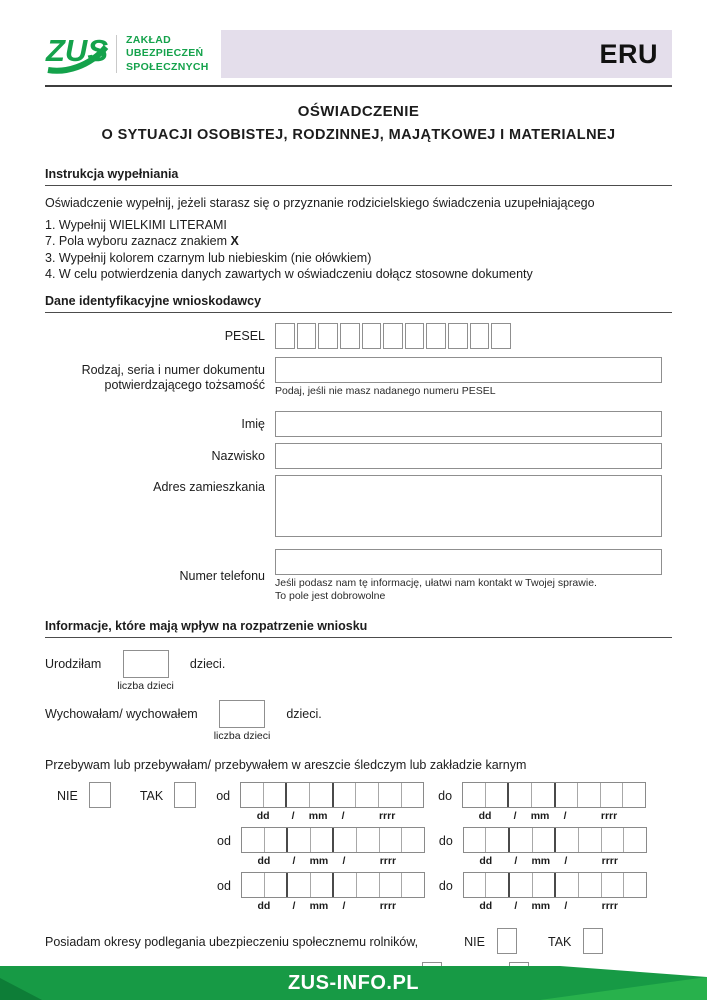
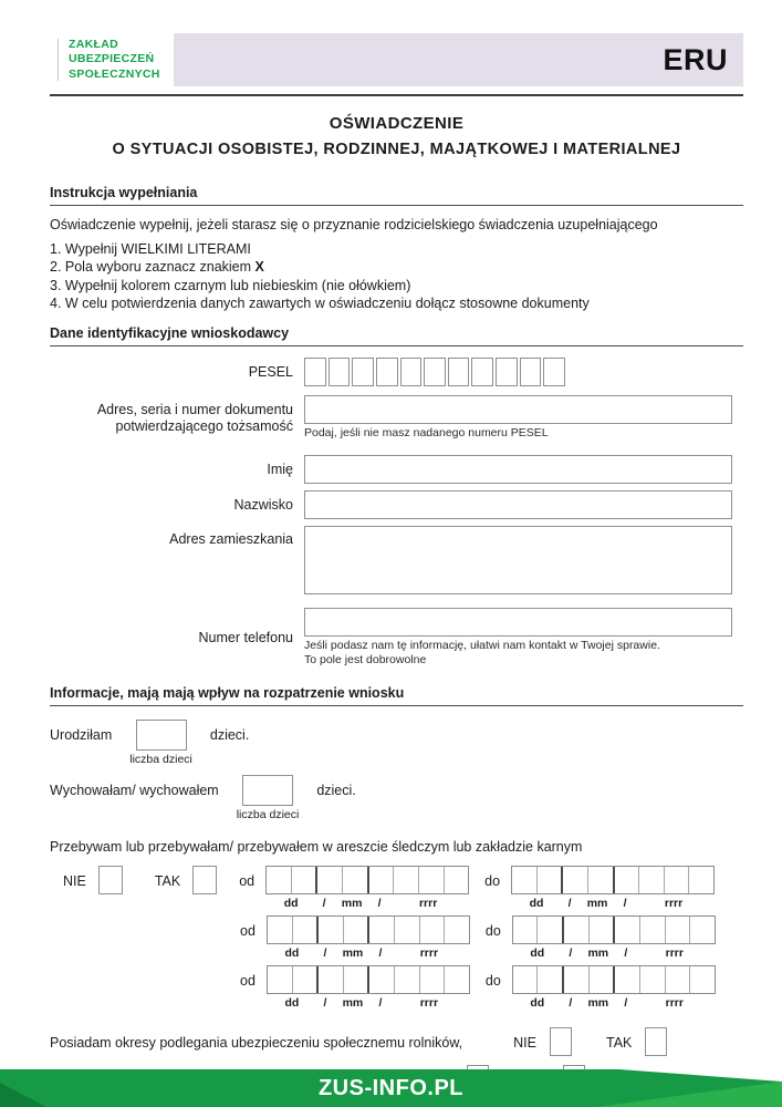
- ZUS
  ZAKŁAD
  UBEZPIECZEŃ
  SPOŁECZNYCH
  ERU
  OŚWIADCZENIE
  O SYTUACJI OSOBISTEJ, RODZINNEJ, MAJĄTKOWEJ I MATERIALNEJ
  Instrukcja wypełniania
  Oświadczenie wypełnij, jeżeli starasz się o przyznanie rodzicielskiego świadczenia uzupełniającego
  1. Wypełnij WIELKIMI LITERAMI
- 7. Pola wyboru zaznacz znakiem X
+ 2. Pola wyboru zaznacz znakiem X
  3. Wypełnij kolorem czarnym lub niebieskim (nie ołówkiem)
  4. W celu potwierdzenia danych zawartych w oświadczeniu dołącz stosowne dokumenty
  Dane identyfikacyjne wnioskodawcy
  PESEL
- Rodzaj, seria i numer dokumentu
+ Adres, seria i numer dokumentu
  potwierdzającego tożsamość
  Podaj, jeśli nie masz nadanego numeru PESEL
  Imię
  Nazwisko
  Adres zamieszkania
  Numer telefonu
  Jeśli podasz nam tę informację, ułatwi nam kontakt w Twojej sprawie.
  To pole jest dobrowolne
- Informacje, które mają wpływ na rozpatrzenie wniosku
+ Informacje, mają mają wpływ na rozpatrzenie wniosku
  Urodziłam
  liczba dzieci
  dzieci.
  Wychowałam/ wychowałem
  liczba dzieci
  dzieci.
  Przebywam lub przebywałam/ przebywałem w areszcie śledczym lub zakładzie karnym
  NIE
  TAK
  od
  dd
  /
  mm
  /
  rrrr
  do
  dd
  /
  mm
  /
  rrrr
  od
  dd
  /
  mm
  /
  rrrr
  do
  dd
  /
  mm
  /
  rrrr
  od
  dd
  /
  mm
  /
  rrrr
  do
  dd
  /
  mm
  /
  rrrr
  Posiadam okresy podlegania ubezpieczeniu społecznemu rolników,
  NIE
  TAK
  ZUS-INFO.PL
